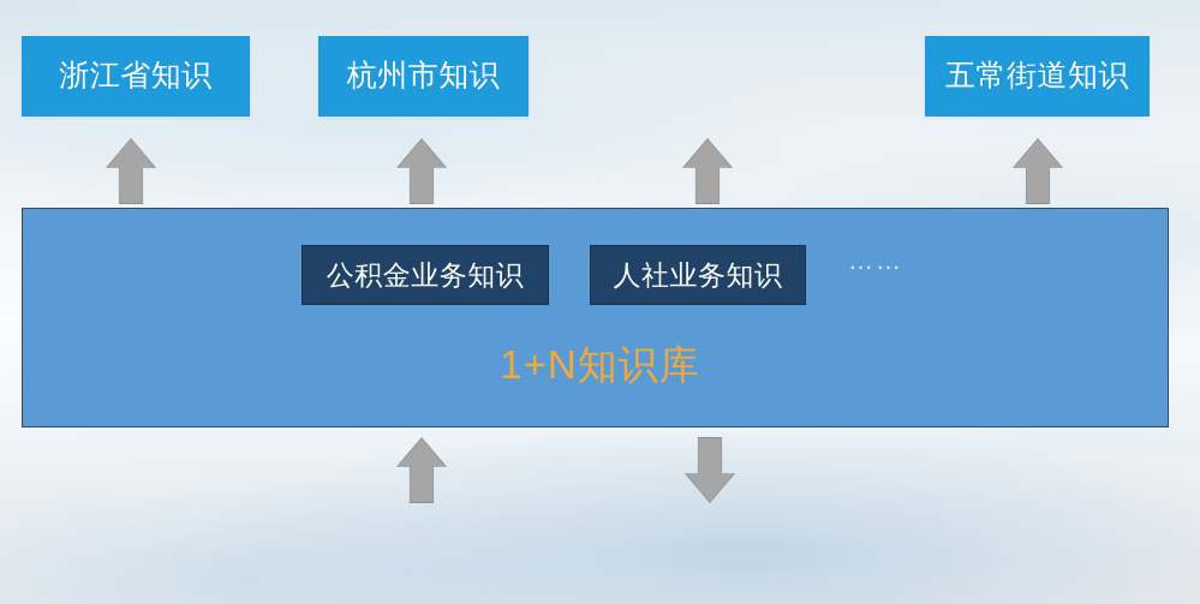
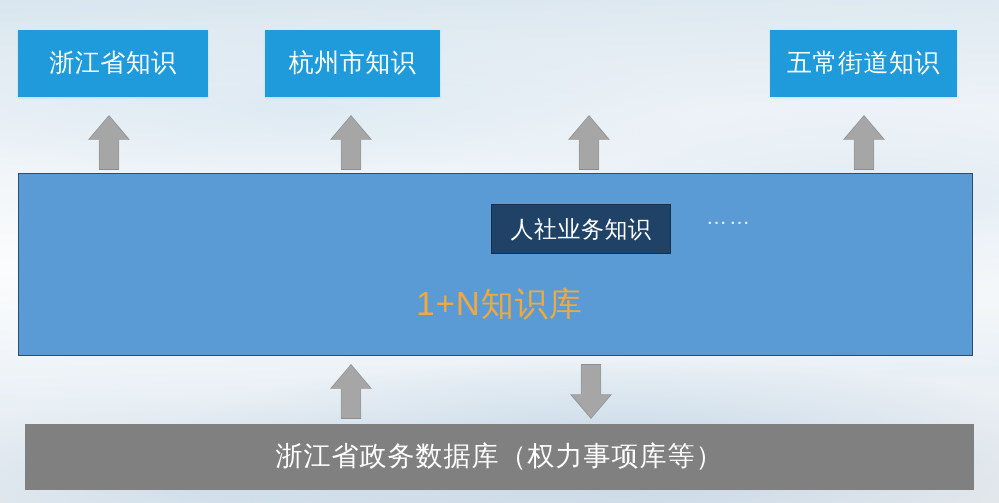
  浙江省知识
  杭州市知识
  五常街道知识
- 公积金业务知识
  人社业务知识
  ……
  1+N知识库
+ 浙江省政务数据库（权力事项库等）
